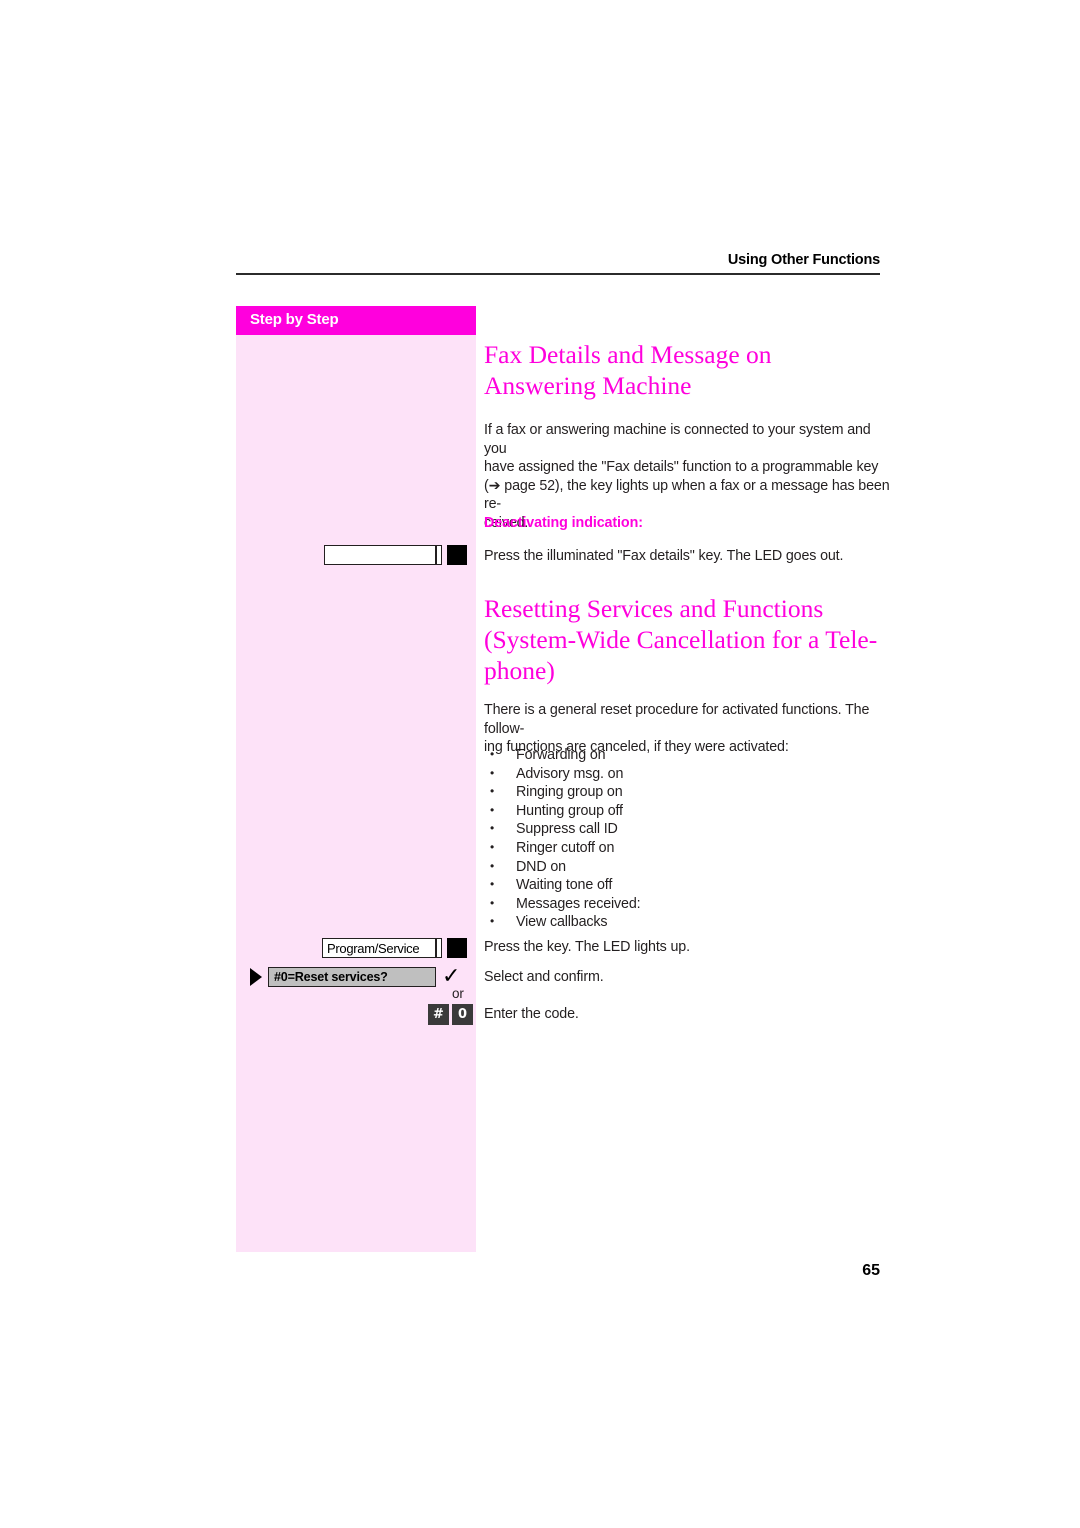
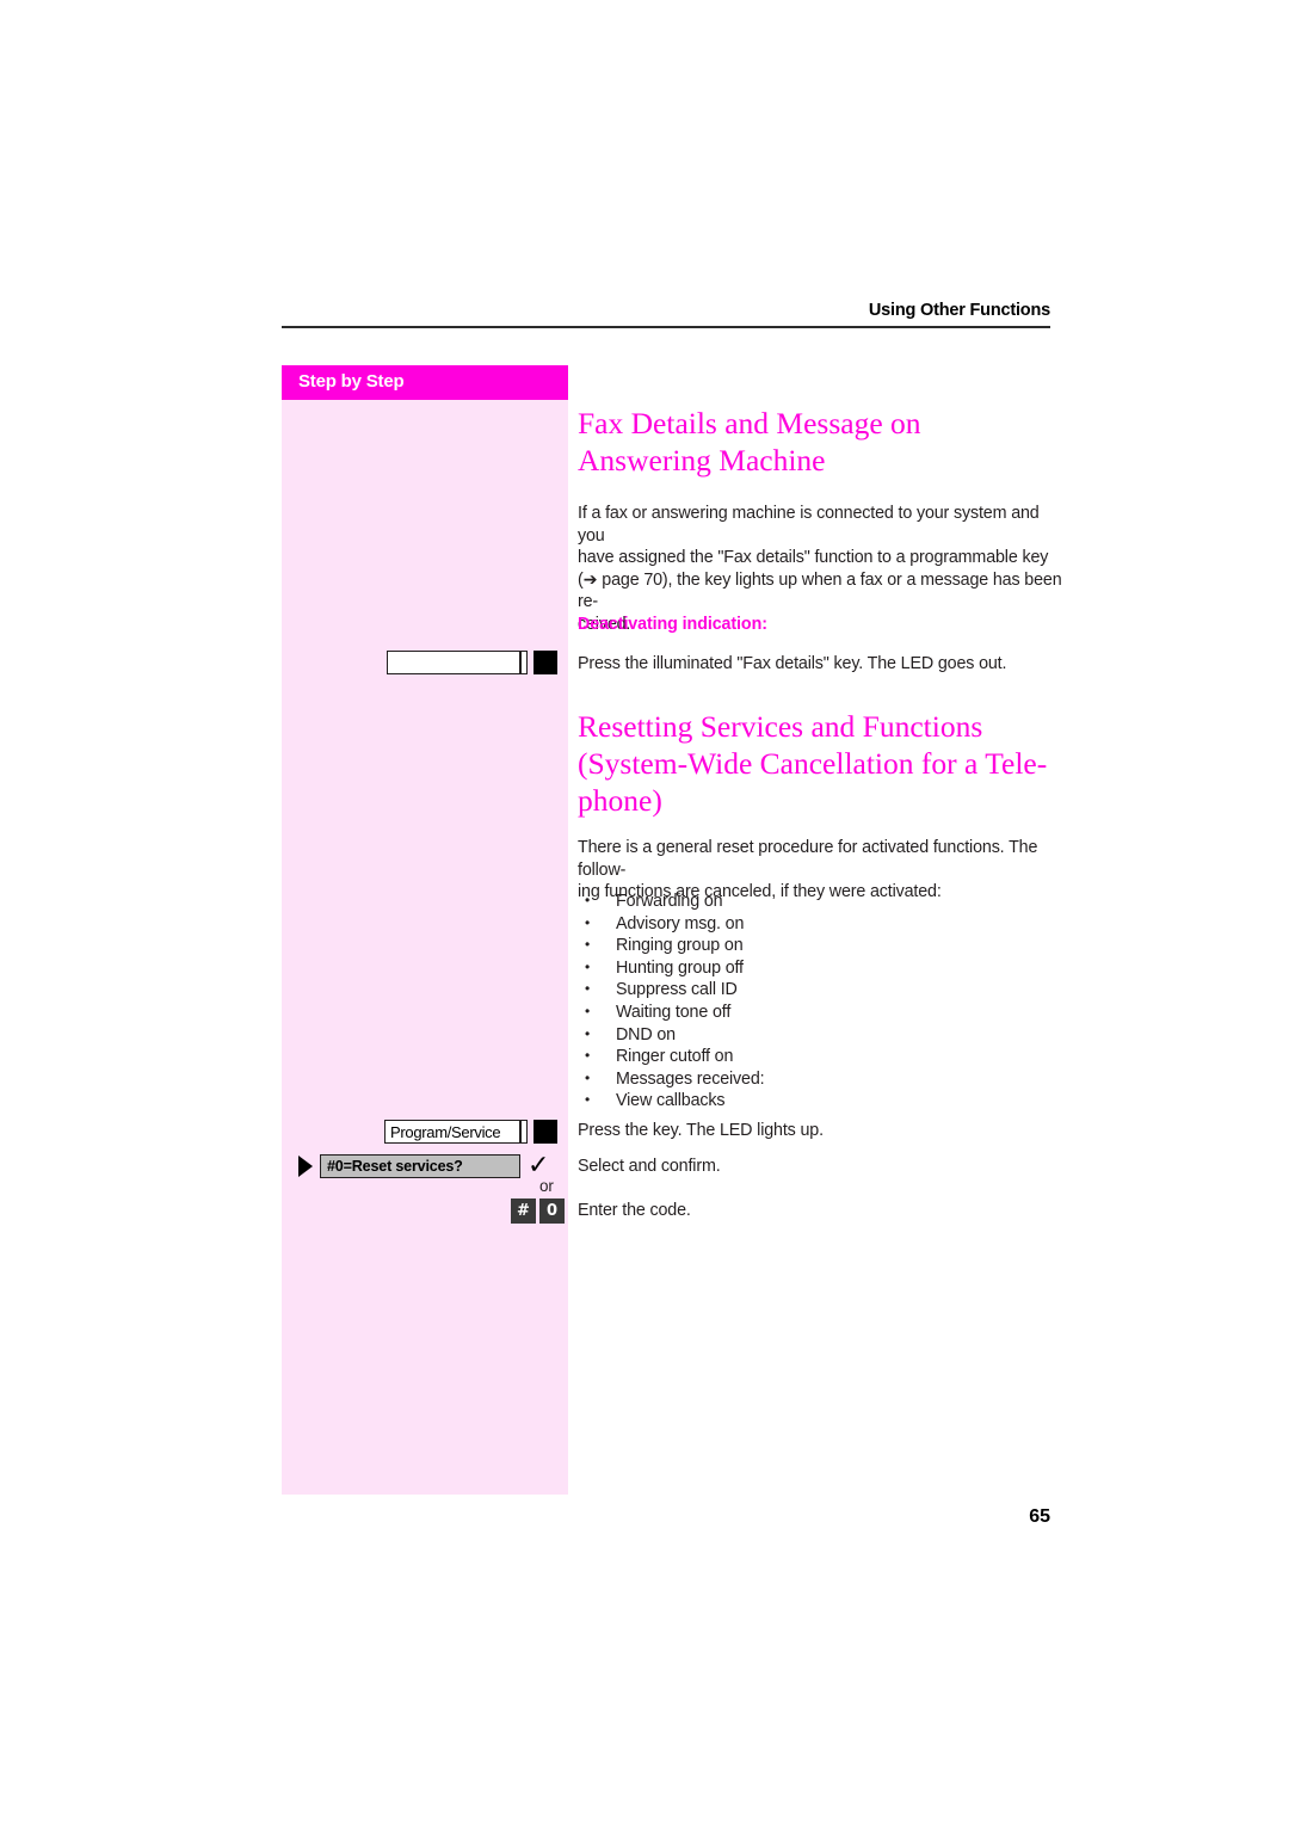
  Using Other Functions
  Step by Step
  Fax Details and Message on Answering Machine
  If a fax or answering machine is connected to your system and you
  have assigned the "Fax details" function to a programmable key
- (➔ page 52), the key lights up when a fax or a message has been re-
+ (➔ page 70), the key lights up when a fax or a message has been re-
  ceived.
  Deactivating indication:
  Press the illuminated "Fax details" key. The LED goes out.
  Resetting Services and Functions (System-Wide Cancellation for a Tele- phone)
  There is a general reset procedure for activated functions. The follow-
  ing functions are canceled, if they were activated:
  Forwarding on
  Advisory msg. on
  Ringing group on
  Hunting group off
  Suppress call ID
- Ringer cutoff on
+ Waiting tone off
  DND on
- Waiting tone off
+ Ringer cutoff on
  Messages received:
  View callbacks
  Program/Service
  Press the key. The LED lights up.
  #0=Reset services?
  ✓
  Select and confirm.
  or
  #
  0
  Enter the code.
  65
